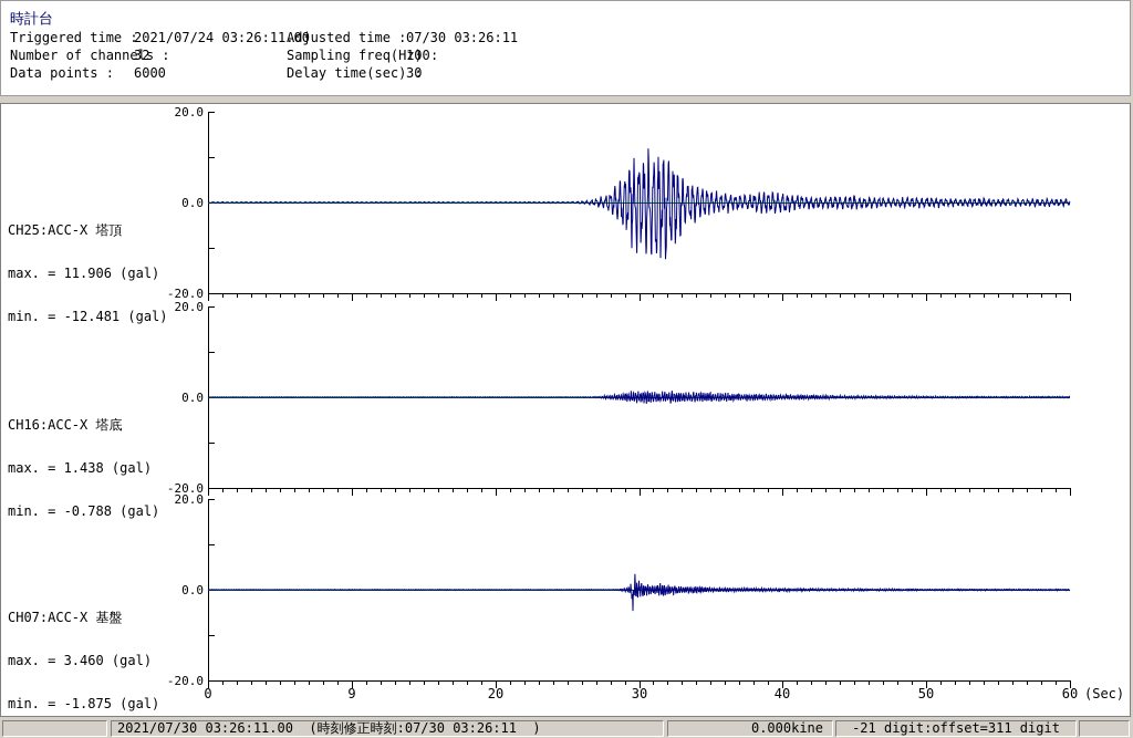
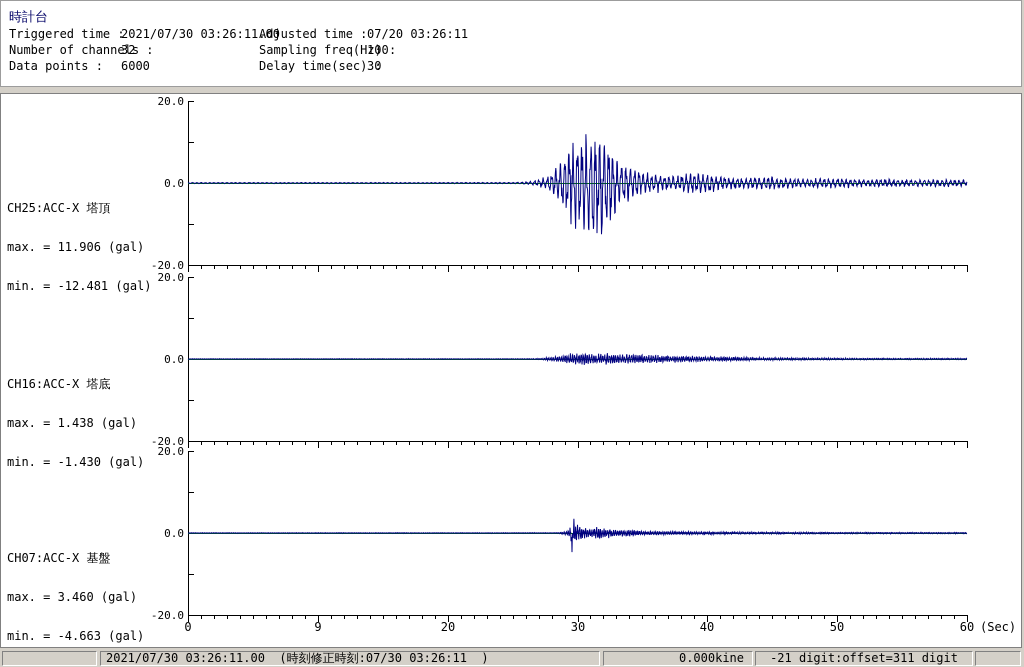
  時計台
  Triggered time :
- 2021/07/24 03:26:11.00
+ 2021/07/30 03:26:11.00
  Adjusted time :
- 07/30 03:26:11
+ 07/20 03:26:11
  Number of channels :
  32
  Sampling freq(Hz) :
  100
  Data points :
  6000
  Delay time(sec) :
  30
  CH25:ACC-X 塔頂
  max. = 11.906 (gal)
  min. = -12.481 (gal)
  CH16:ACC-X 塔底
  max. = 1.438 (gal)
- min. = -0.788 (gal)
+ min. = -1.430 (gal)
  CH07:ACC-X 基盤
  max. = 3.460 (gal)
- min. = -1.875 (gal)
+ min. = -4.663 (gal)
  20.0
  0.0
  -20.0
  20.0
  0.0
  -20.0
  20.0
  0.0
  -20.0
  0
  9
  20
  30
  40
  50
  60
  (Sec)
  2021/07/30 03:26:11.00 (時刻修正時刻:07/30 03:26:11 )
  0.000kine
  -21 digit:offset=311 digit
